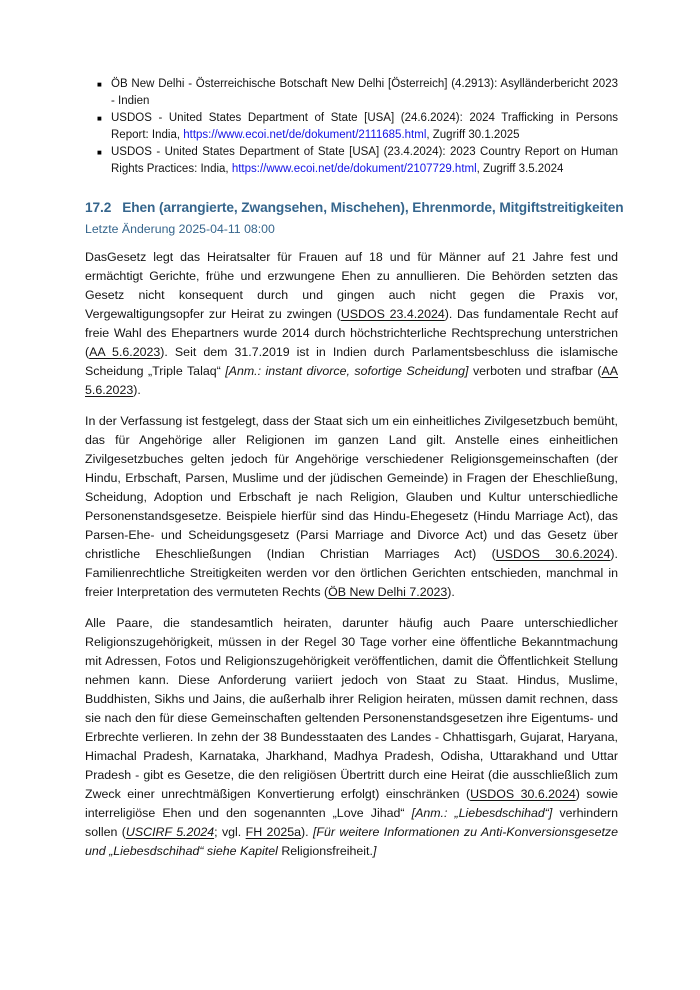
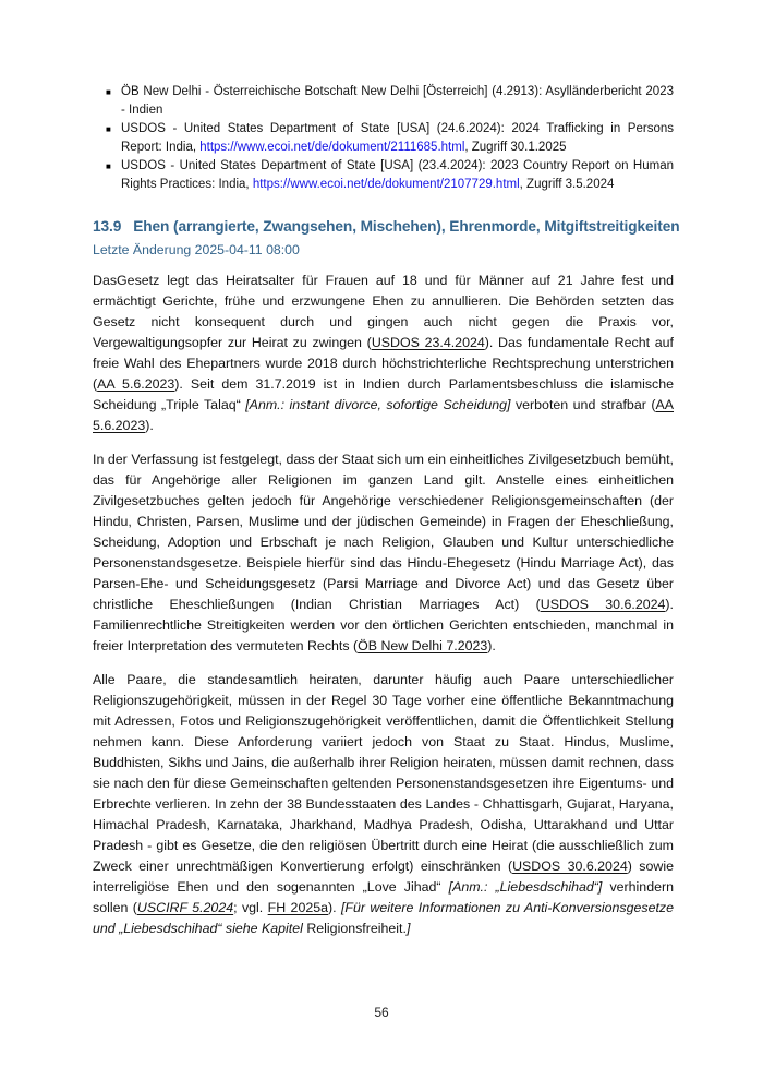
  ■
  ÖB New Delhi - Österreichische Botschaft New Delhi [Österreich] (4.2913): Asylländerbericht 2023 - Indien
  ■
  USDOS - United States Department of State [USA] (24.6.2024): 2024 Trafficking in Persons Report: India, https://www.ecoi.net/de/dokument/2111685.html, Zugriff 30.1.2025
  ■
  USDOS - United States Department of State [USA] (23.4.2024): 2023 Country Report on Human Rights Practices: India, https://www.ecoi.net/de/dokument/2107729.html, Zugriff 3.5.2024
- 17.2 Ehen (arrangierte, Zwangsehen, Mischehen), Ehrenmorde, Mitgiftstreitigkeiten
+ 13.9 Ehen (arrangierte, Zwangsehen, Mischehen), Ehrenmorde, Mitgiftstreitigkeiten
  Letzte Änderung 2025-04-11 08:00
- DasGesetz legt das Heiratsalter für Frauen auf 18 und für Männer auf 21 Jahre fest und ermächtigt Gerichte, frühe und erzwungene Ehen zu annullieren. Die Behörden setzten das Gesetz nicht konsequent durch und gingen auch nicht gegen die Praxis vor, Vergewaltigungsopfer zur Heirat zu zwingen (USDOS 23.4.2024). Das fundamentale Recht auf freie Wahl des Ehepartners wurde 2014 durch höchstrichterliche Rechtsprechung unterstrichen (AA 5.6.2023). Seit dem 31.7.2019 ist in Indien durch Parlamentsbeschluss die islamische Scheidung „Triple Talaq“ [Anm.: instant divorce, sofortige Scheidung] verboten und strafbar (AA 5.6.2023).
+ DasGesetz legt das Heiratsalter für Frauen auf 18 und für Männer auf 21 Jahre fest und ermächtigt Gerichte, frühe und erzwungene Ehen zu annullieren. Die Behörden setzten das Gesetz nicht konsequent durch und gingen auch nicht gegen die Praxis vor, Vergewaltigungsopfer zur Heirat zu zwingen (USDOS 23.4.2024). Das fundamentale Recht auf freie Wahl des Ehepartners wurde 2018 durch höchstrichterliche Rechtsprechung unterstrichen (AA 5.6.2023). Seit dem 31.7.2019 ist in Indien durch Parlamentsbeschluss die islamische Scheidung „Triple Talaq“ [Anm.: instant divorce, sofortige Scheidung] verboten und strafbar (AA 5.6.2023).
- In der Verfassung ist festgelegt, dass der Staat sich um ein einheitliches Zivilgesetzbuch bemüht, das für Angehörige aller Religionen im ganzen Land gilt. Anstelle eines einheitlichen Zivilgesetzbuches gelten jedoch für Angehörige verschiedener Religionsgemeinschaften (der Hindu, Erbschaft, Parsen, Muslime und der jüdischen Gemeinde) in Fragen der Eheschließung, Scheidung, Adoption und Erbschaft je nach Religion, Glauben und Kultur unterschiedliche Personenstandsgesetze. Beispiele hierfür sind das Hindu-Ehegesetz (Hindu Marriage Act), das Parsen-Ehe- und Scheidungsgesetz (Parsi Marriage and Divorce Act) und das Gesetz über christliche Eheschließungen (Indian Christian Marriages Act) (USDOS 30.6.2024). Familienrechtliche Streitigkeiten werden vor den örtlichen Gerichten entschieden, manchmal in freier Interpretation des vermuteten Rechts (ÖB New Delhi 7.2023).
+ In der Verfassung ist festgelegt, dass der Staat sich um ein einheitliches Zivilgesetzbuch bemüht, das für Angehörige aller Religionen im ganzen Land gilt. Anstelle eines einheitlichen Zivilgesetzbuches gelten jedoch für Angehörige verschiedener Religionsgemeinschaften (der Hindu, Christen, Parsen, Muslime und der jüdischen Gemeinde) in Fragen der Eheschließung, Scheidung, Adoption und Erbschaft je nach Religion, Glauben und Kultur unterschiedliche Personenstandsgesetze. Beispiele hierfür sind das Hindu-Ehegesetz (Hindu Marriage Act), das Parsen-Ehe- und Scheidungsgesetz (Parsi Marriage and Divorce Act) und das Gesetz über christliche Eheschließungen (Indian Christian Marriages Act) (USDOS 30.6.2024). Familienrechtliche Streitigkeiten werden vor den örtlichen Gerichten entschieden, manchmal in freier Interpretation des vermuteten Rechts (ÖB New Delhi 7.2023).
  Alle Paare, die standesamtlich heiraten, darunter häufig auch Paare unterschiedlicher Religionszugehörigkeit, müssen in der Regel 30 Tage vorher eine öffentliche Bekanntmachung mit Adressen, Fotos und Religionszugehörigkeit veröffentlichen, damit die Öffentlichkeit Stellung nehmen kann. Diese Anforderung variiert jedoch von Staat zu Staat. Hindus, Muslime, Buddhisten, Sikhs und Jains, die außerhalb ihrer Religion heiraten, müssen damit rechnen, dass sie nach den für diese Gemeinschaften geltenden Personenstandsgesetzen ihre Eigentums- und Erbrechte verlieren. In zehn der 38 Bundesstaaten des Landes - Chhattisgarh, Gujarat, Haryana, Himachal Pradesh, Karnataka, Jharkhand, Madhya Pradesh, Odisha, Uttarakhand und Uttar Pradesh - gibt es Gesetze, die den religiösen Übertritt durch eine Heirat (die ausschließlich zum Zweck einer unrechtmäßigen Konvertierung erfolgt) einschränken (USDOS 30.6.2024) sowie interreligiöse Ehen und den sogenannten „Love Jihad“ [Anm.: „Liebesdschihad“] verhindern sollen (USCIRF 5.2024; vgl. FH 2025a). [Für weitere Informationen zu Anti-Konversionsgesetze und „Liebesdschihad“ siehe Kapitel Religionsfreiheit.]
+ 56
